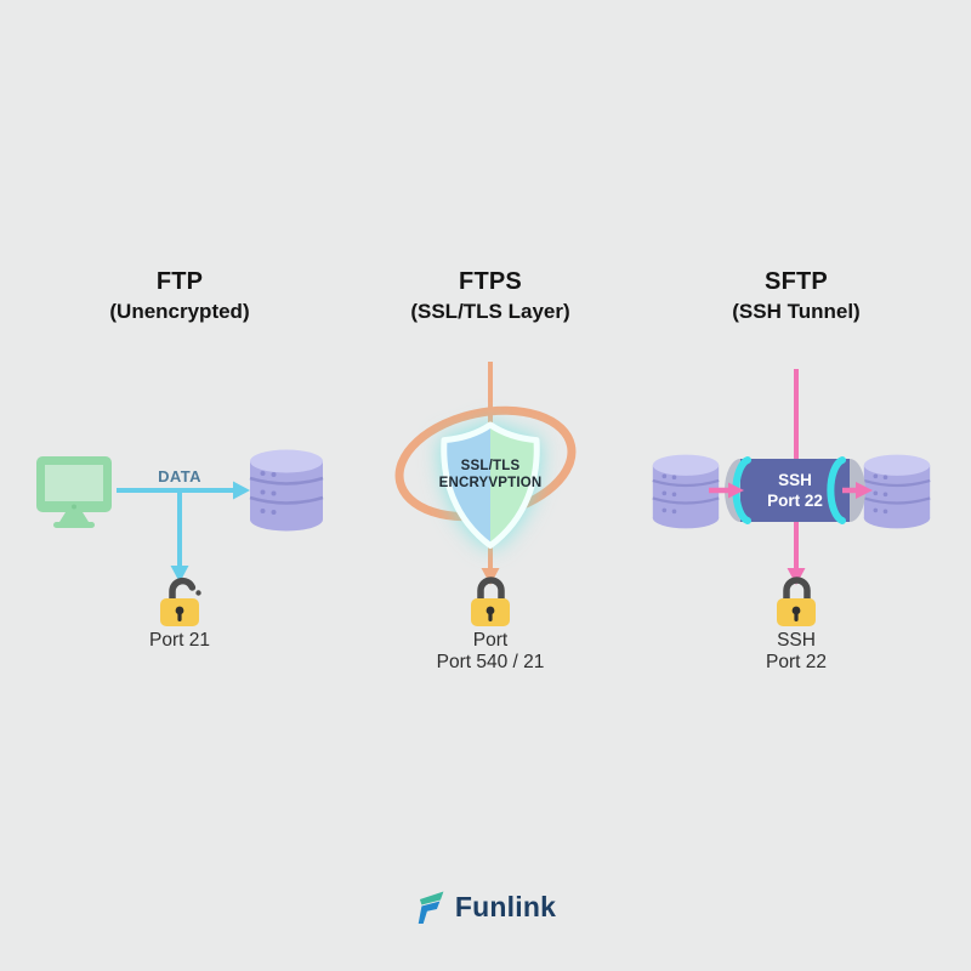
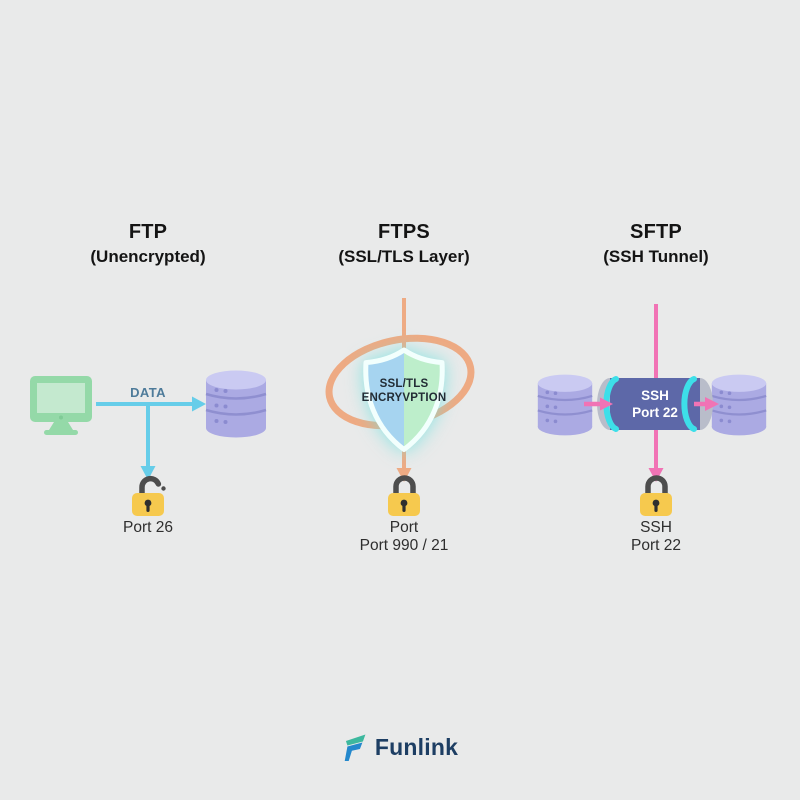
  FTP
  (Unencrypted)
  FTPS
  (SSL/TLS Layer)
  SFTP
  (SSH Tunnel)
  DATA
  SSL/TLS
  ENCRYVPTION
  SSH
  Port 22
- Port 21
+ Port 26
  Port
- Port 540 / 21
+ Port 990 / 21
  SSH
  Port 22
  Funlink
